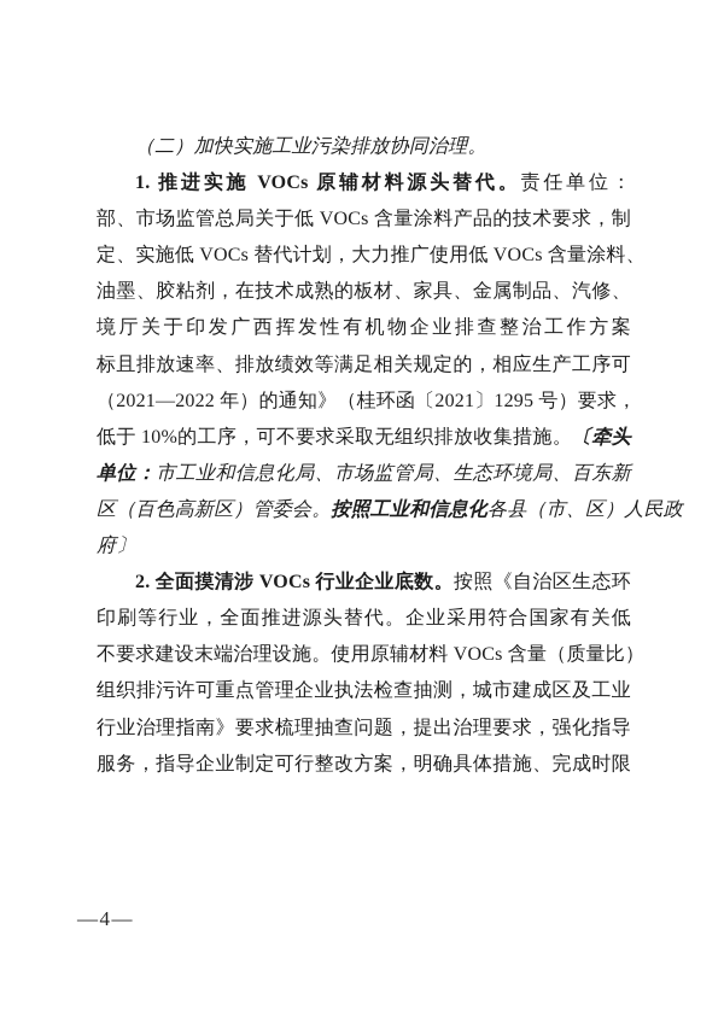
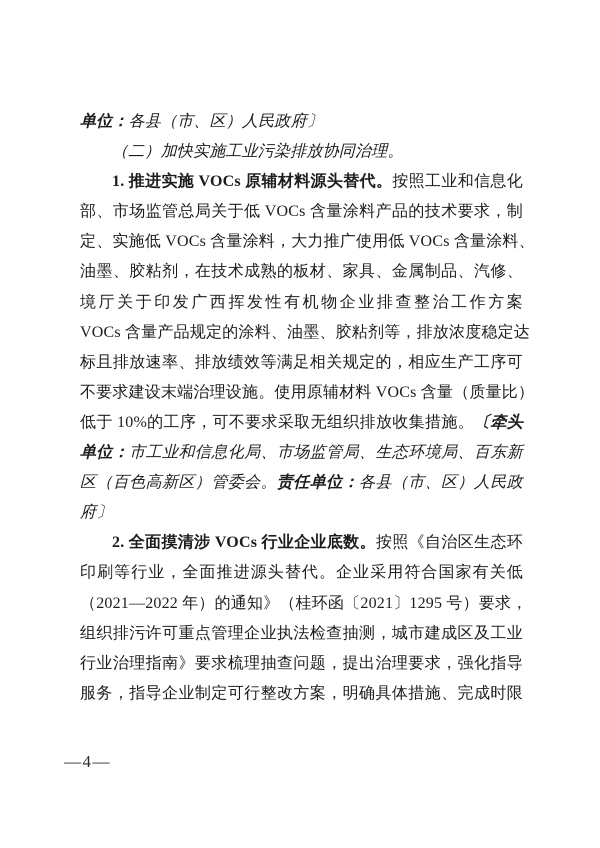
+ 单位：各县（市、区）人民政府〕
  （二）加快实施工业污染排放协同治理。
- 1. 推进实施 VOCs 原辅材料源头替代。责任单位：
+ 1. 推进实施 VOCs 原辅材料源头替代。按照工业和信息化
  部、市场监管总局关于低 VOCs 含量涂料产品的技术要求，制
- 定、实施低 VOCs 替代计划，大力推广使用低 VOCs 含量涂料、
+ 定、实施低 VOCs 含量涂料，大力推广使用低 VOCs 含量涂料、
  油墨、胶粘剂，在技术成熟的板材、家具、金属制品、汽修、
  境厅关于印发广西挥发性有机物企业排查整治工作方案
+ VOCs 含量产品规定的涂料、油墨、胶粘剂等，排放浓度稳定达
  标且排放速率、排放绩效等满足相关规定的，相应生产工序可
- （2021—2022 年）的通知》（桂环函〔2021〕1295 号）要求，
+ 不要求建设末端治理设施。使用原辅材料 VOCs 含量（质量比）
  低于 10%的工序，可不要求采取无组织排放收集措施。〔牵头
  单位：市工业和信息化局、市场监管局、生态环境局、百东新
- 区（百色高新区）管委会。按照工业和信息化各县（市、区）人民政
+ 区（百色高新区）管委会。责任单位：各县（市、区）人民政
  府〕
  2. 全面摸清涉 VOCs 行业企业底数。按照《自治区生态环
  印刷等行业，全面推进源头替代。企业采用符合国家有关低
- 不要求建设末端治理设施。使用原辅材料 VOCs 含量（质量比）
+ （2021—2022 年）的通知》（桂环函〔2021〕1295 号）要求，
  组织排污许可重点管理企业执法检查抽测，城市建成区及工业
  行业治理指南》要求梳理抽查问题，提出治理要求，强化指导
  服务，指导企业制定可行整改方案，明确具体措施、完成时限
  —4—
